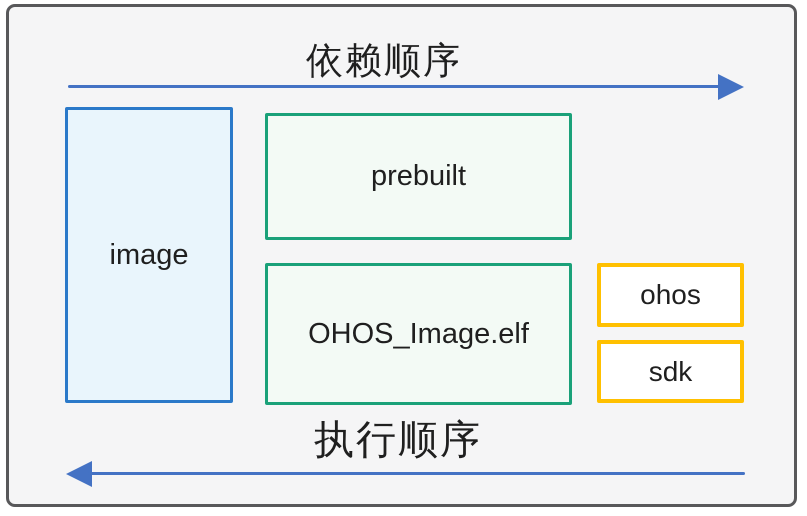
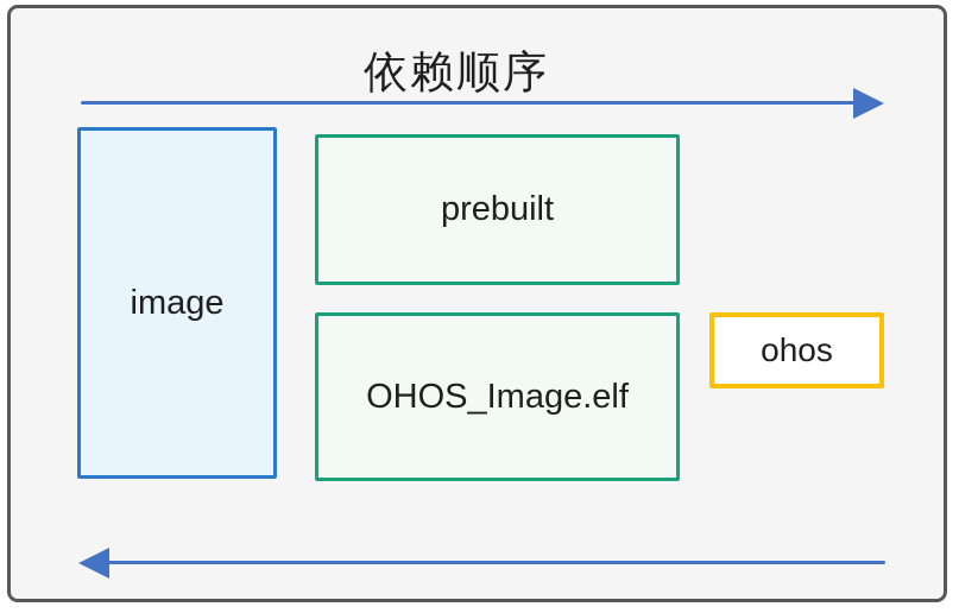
  依赖顺序
  image
  prebuilt
  OHOS_Image.elf
  ohos
- sdk
- 执行顺序
